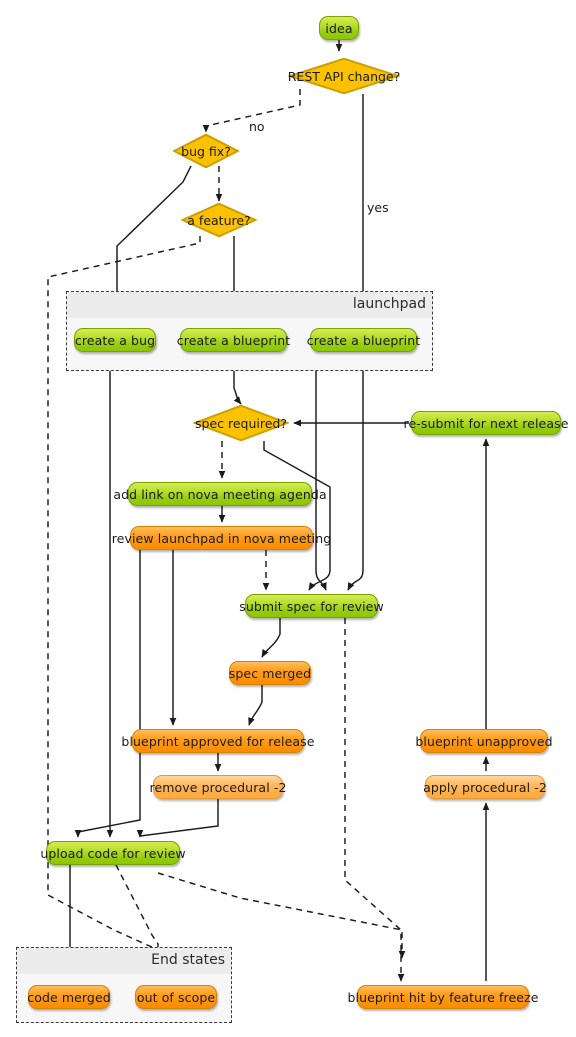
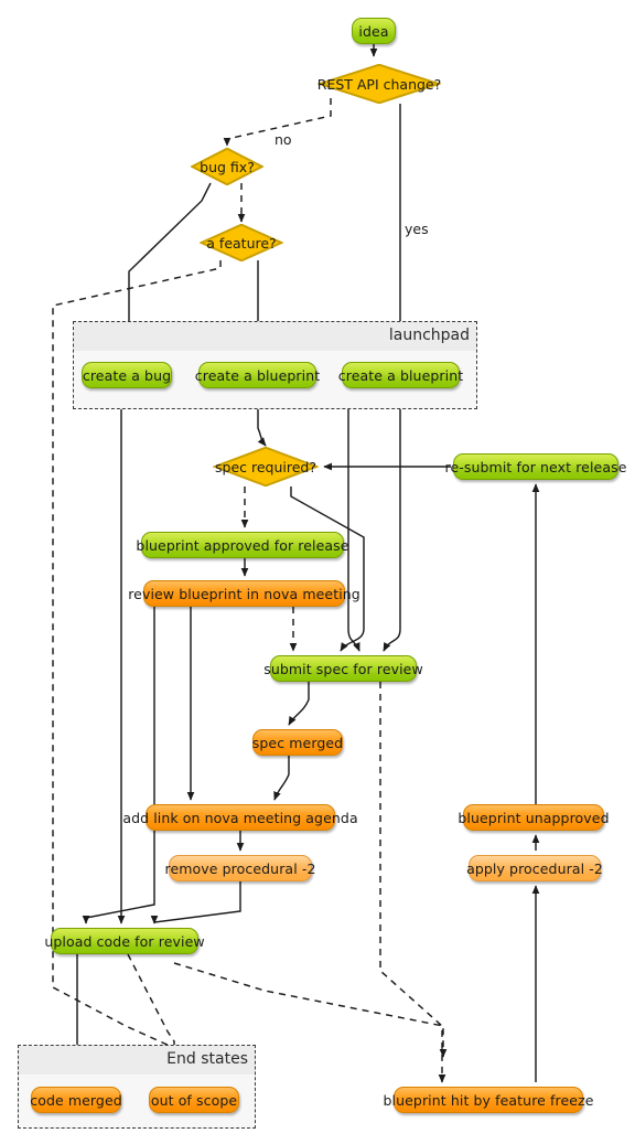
  launchpad
  End states
  idea
  create a bug
  create a blueprint
  create a blueprint
  re-submit for next release
- add link on nova meeting agenda
+ blueprint approved for release
- review launchpad in nova meeting
+ review blueprint in nova meeting
  submit spec for review
  spec merged
- blueprint approved for release
+ add link on nova meeting agenda
  remove procedural -2
  blueprint unapproved
  apply procedural -2
  upload code for review
  code merged
  out of scope
  blueprint hit by feature freeze
  REST API change?
  bug fix?
  a feature?
  spec required?
  no
  yes
